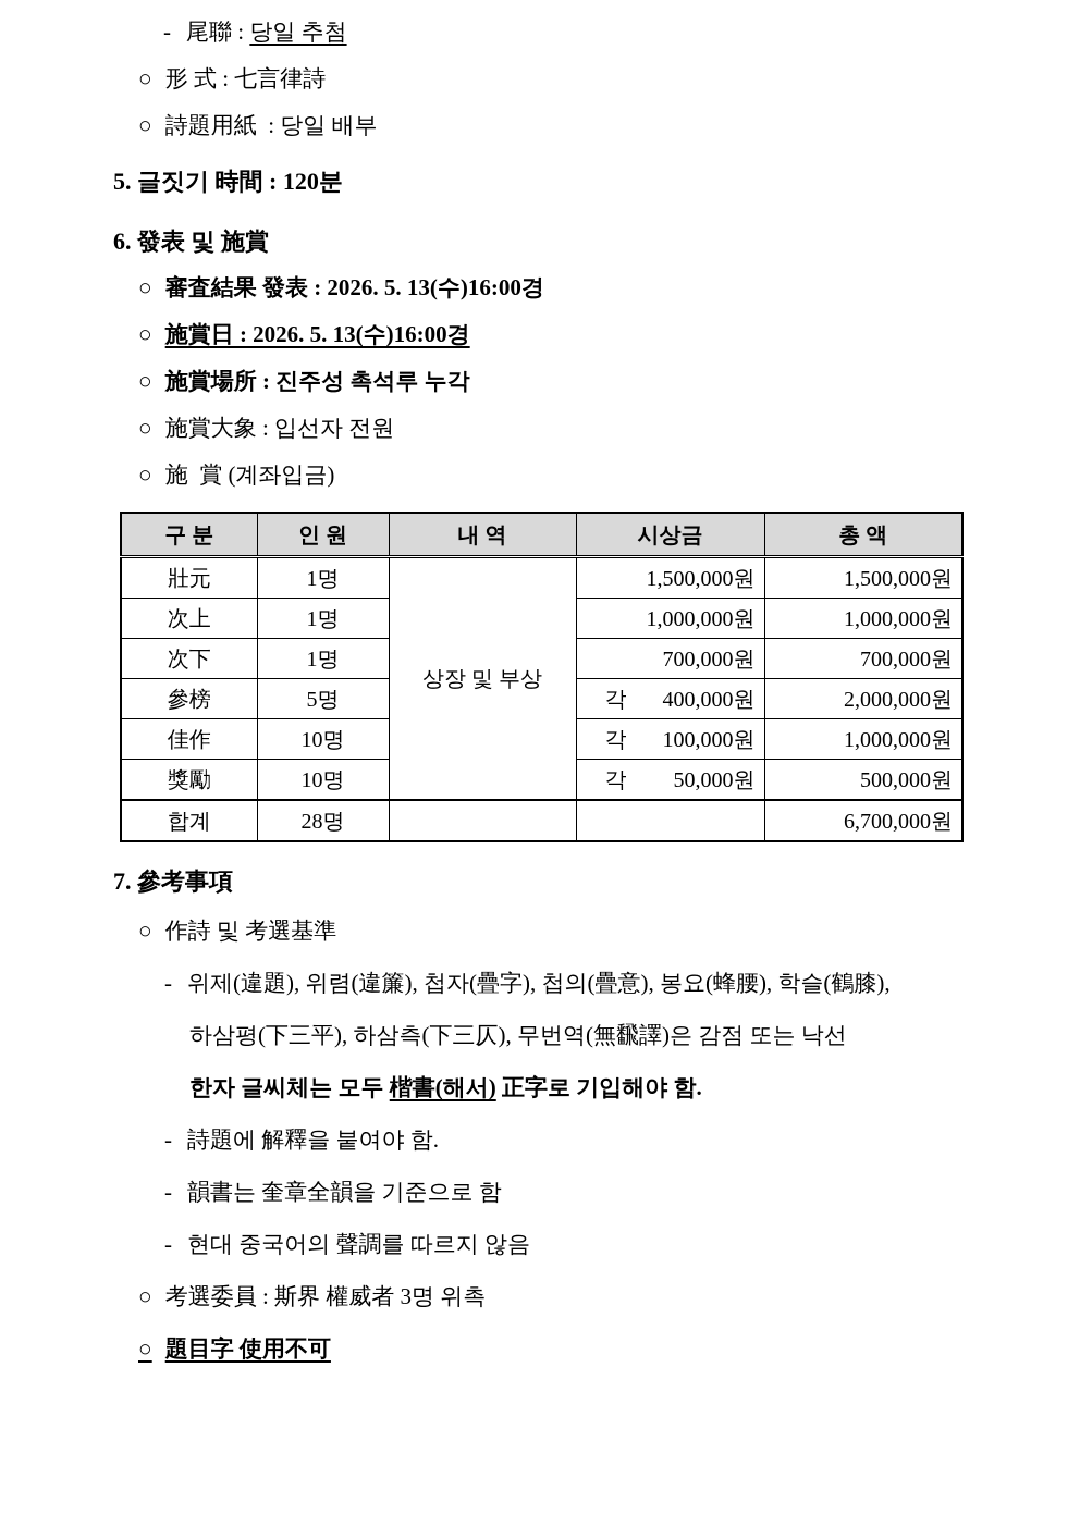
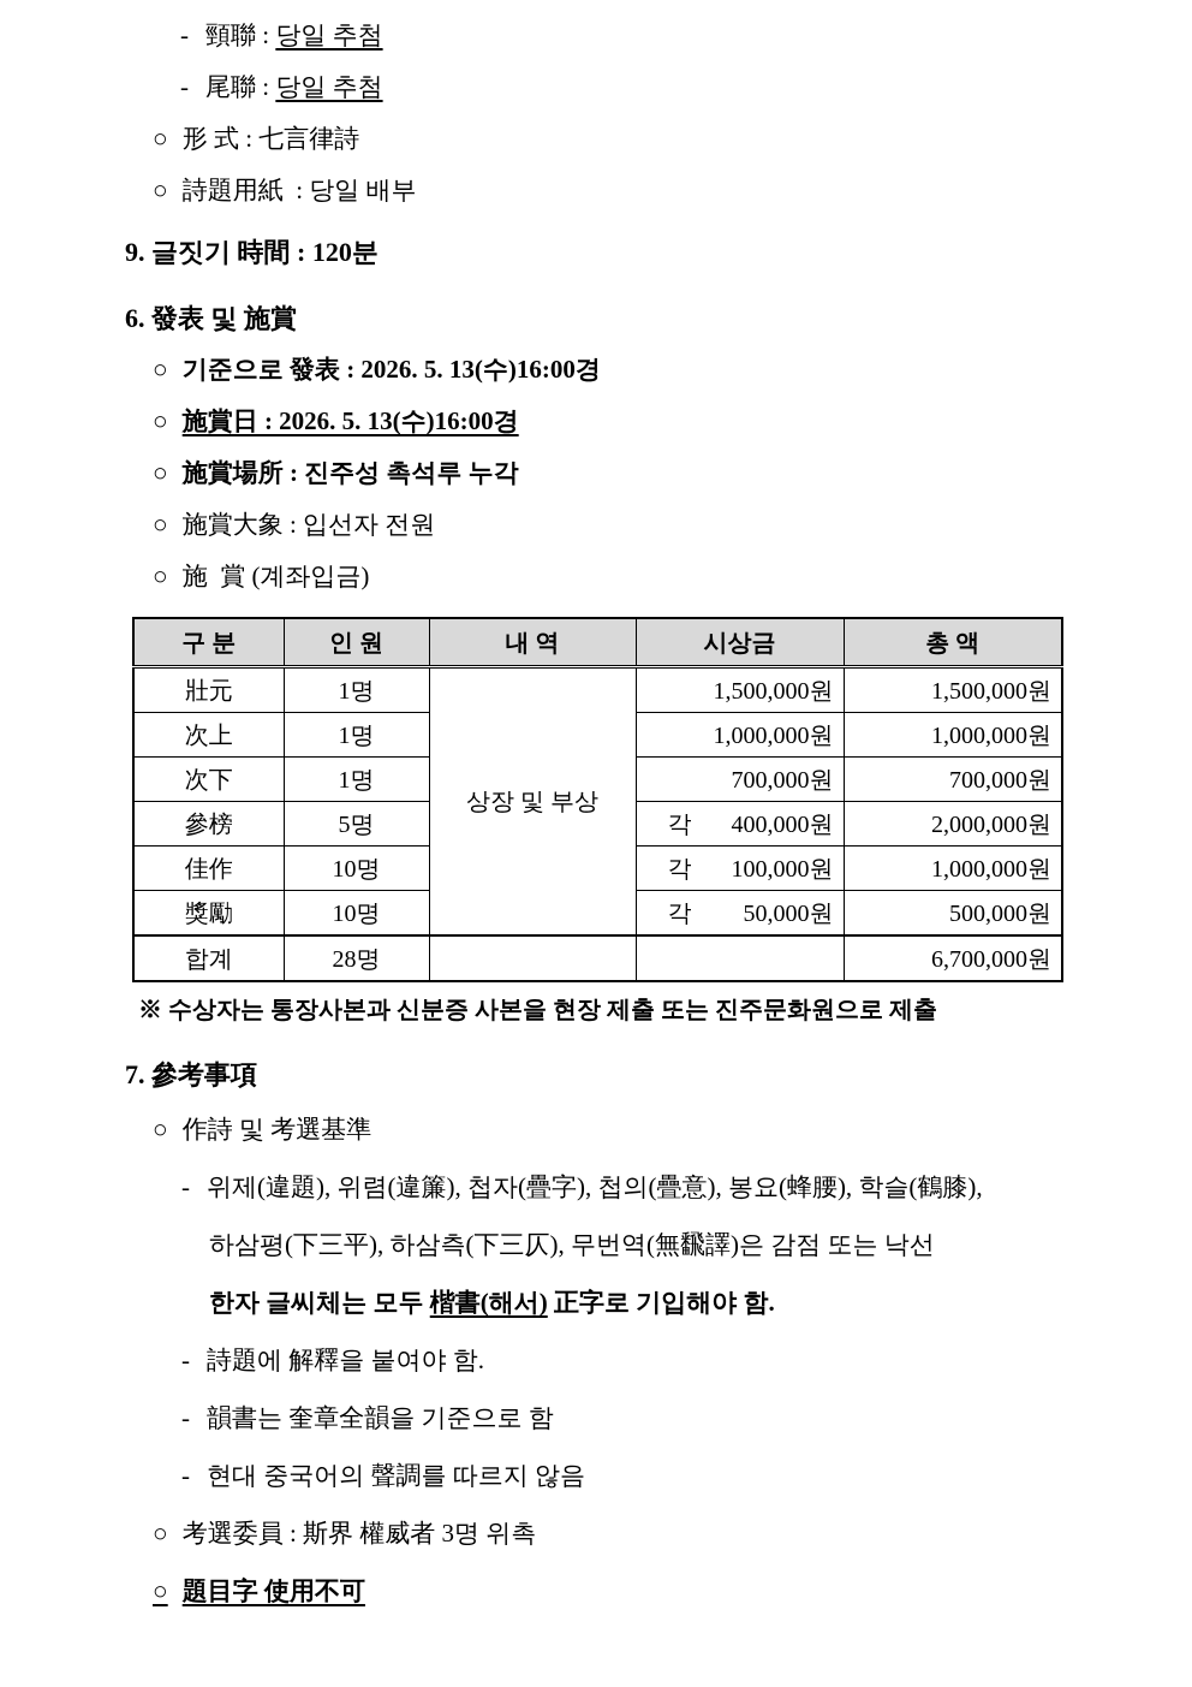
+ - 頸聯 : 당일 추첨
  - 尾聯 : 당일 추첨
  ○ 形 式 : 七言律詩
  ○ 詩題用紙 : 당일 배부
- 5. 글짓기 時間 : 120분
+ 9. 글짓기 時間 : 120분
  6. 發表 및 施賞
- ○ 審査結果 發表 : 2026. 5. 13(수)16:00경
+ ○ 기준으로 發表 : 2026. 5. 13(수)16:00경
  ○ 施賞日 : 2026. 5. 13(수)16:00경
  ○ 施賞場所 : 진주성 촉석루 누각
  ○ 施賞大象 : 입선자 전원
  ○ 施 賞 (계좌입금)
  구 분	인 원	내 역	시상금	총 액
  壯元	1명	상장 및 부상	1,500,000원	1,500,000원
  次上	1명	1,000,000원	1,000,000원
  次下	1명	700,000원	700,000원
  參榜	5명	각 400,000원	2,000,000원
  佳作	10명	각 100,000원	1,000,000원
  獎勵	10명	각 50,000원	500,000원
  합계	28명			6,700,000원
+ ※ 수상자는 통장사본과 신분증 사본을 현장 제출 또는 진주문화원으로 제출
  7. 參考事項
  ○ 作詩 및 考選基準
  - 위제(違題), 위렴(違簾), 첩자(疊字), 첩의(疊意), 봉요(蜂腰), 학슬(鶴膝),
  하삼평(下三平), 하삼측(下三仄), 무번역(無飜譯)은 감점 또는 낙선
  한자 글씨체는 모두 楷書(해서) 正字로 기입해야 함.
  - 詩題에 解釋을 붙여야 함.
  - 韻書는 奎章全韻을 기준으로 함
  - 현대 중국어의 聲調를 따르지 않음
  ○ 考選委員 : 斯界 權威者 3명 위촉
  ○ 題目字 使用不可
